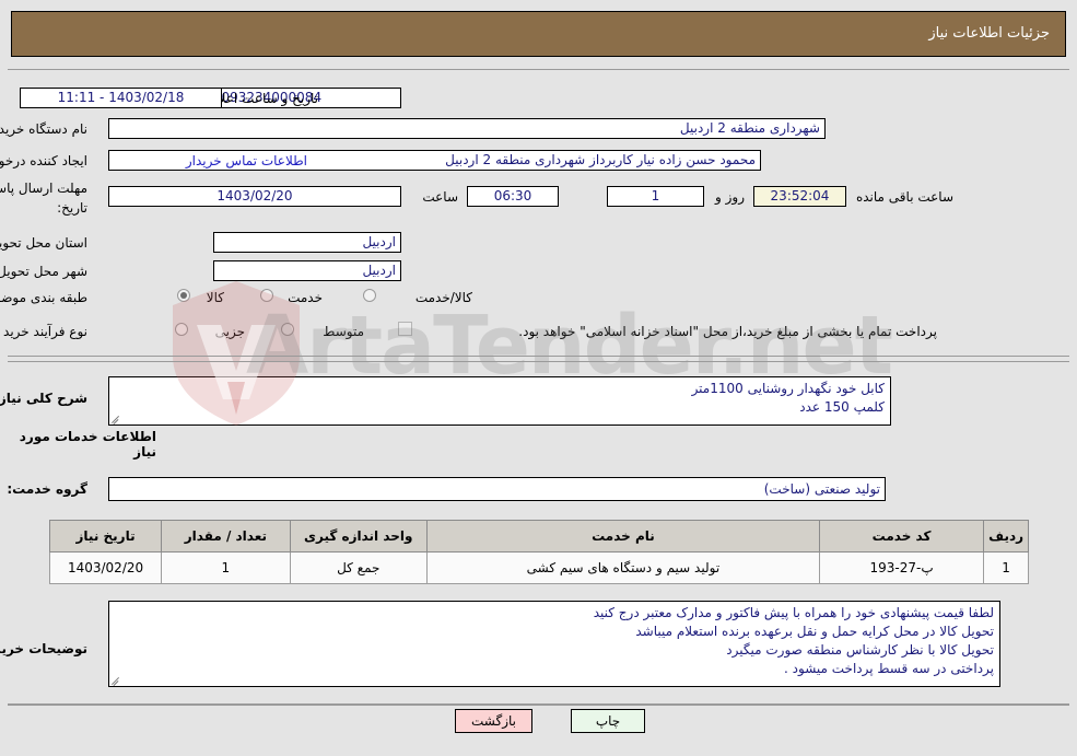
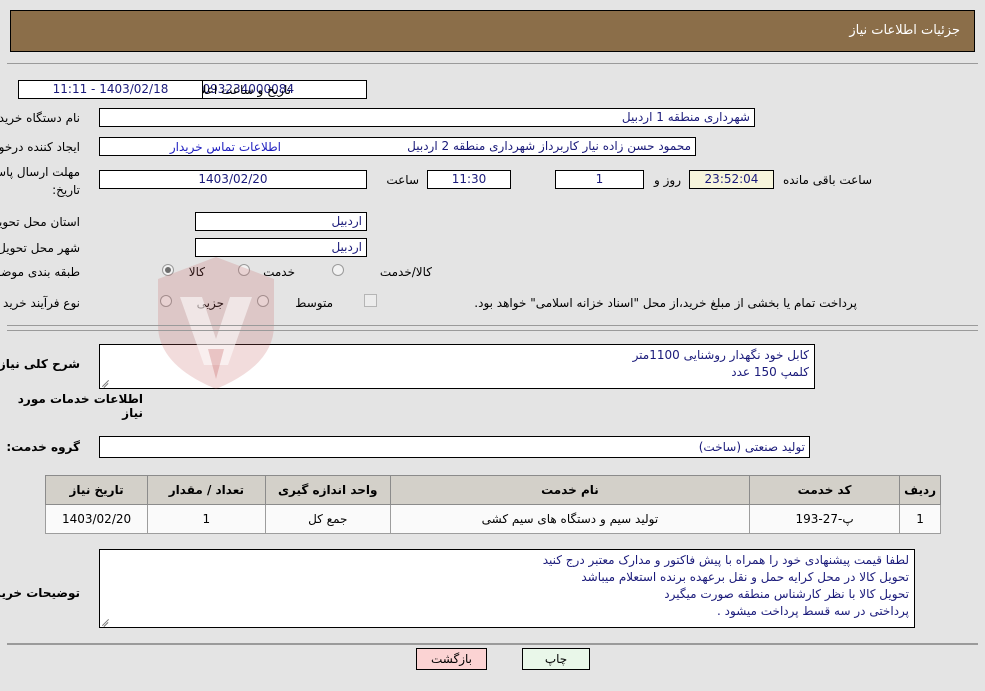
- ArtaTender.net
  جزئیات اطلاعات نیاز
  093234000084
  1403/02/18 - 11:11
  نام دستگاه خرید
- شهرداری منطقه 2 اردبیل
+ شهرداری منطقه 1 اردبیل
  ایجاد کننده درخو
  محمود حسن زاده نیار کاربرداز شهرداری منطقه 2 اردبیل
  اطلاعات تماس خریدار
  مهلت ارسال پاس
  تاریخ:
  1403/02/20
  ساعت
- 06:30
+ 11:30
  1
  روز و
  23:52:04
  ساعت باقی مانده
  استان محل تحوی
  اردبیل
  شهر محل تحویل
  اردبیل
  طبقه بندی موض
  کالا
  خدمت
  کالا/خدمت
  نوع فرآیند خرید
  جزیی
  متوسط
  پرداخت تمام یا بخشی از مبلغ خرید،از محل "اسناد خزانه اسلامی" خواهد بود.
  شرح کلی نیاز
  کابل خود نگهدار روشنایی 1100متر
  کلمپ 150 عدد
  اطلاعات خدمات مورد نیاز
  گروه خدمت:
  تولید صنعتی (ساخت)
  ردیف	کد خدمت	نام خدمت	واحد اندازه گیری	تعداد / مقدار	تاریخ نیاز
  1	پ-27-193	تولید سیم و دستگاه های سیم کشی	جمع کل	1	1403/02/20
  توضیحات خری
  لطفا قیمت پیشنهادی خود را همراه با پیش فاکتور و مدارک معتبر درج کنید
  تحویل کالا در محل کرایه حمل و نقل برعهده برنده استعلام میباشد
  تحویل کالا با نظر کارشناس منطقه صورت میگیرد
  پرداختی در سه قسط پرداخت میشود .
  چاپ
  بازگشت
